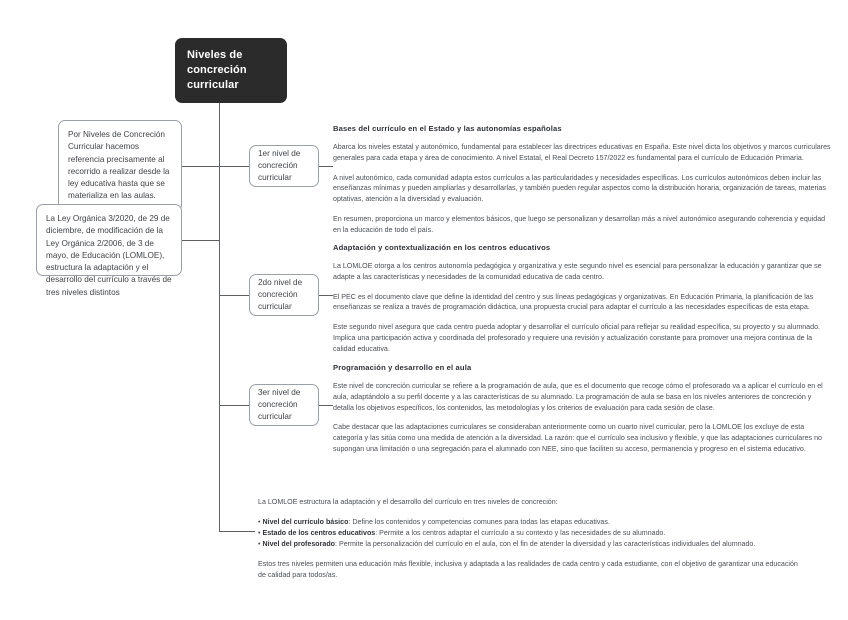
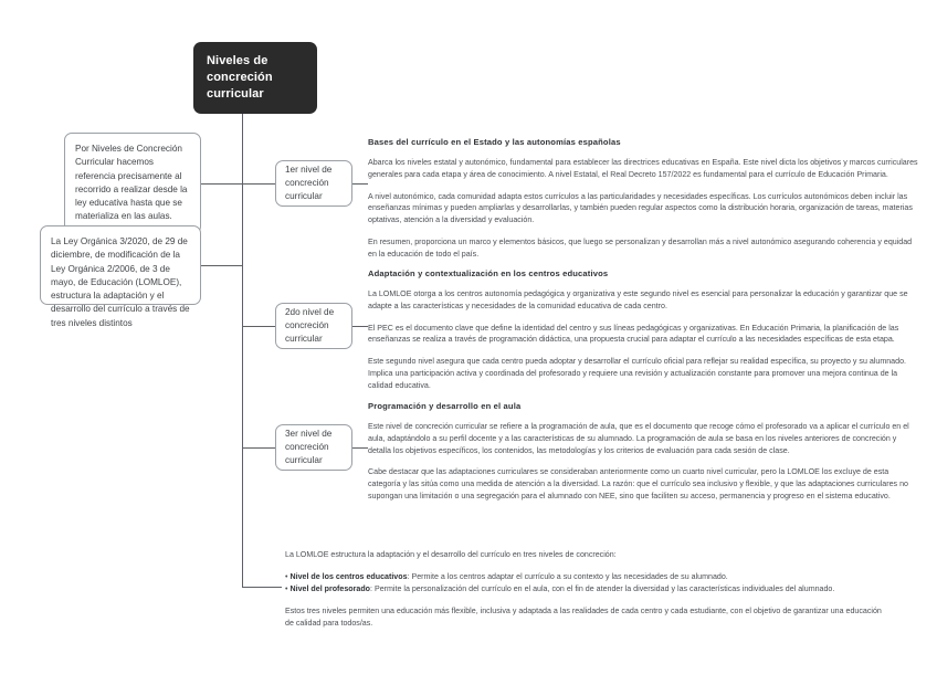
  Niveles de concreción curricular
  Por Niveles de Concreción Curricular hacemos referencia precisamente al recorrido a realizar desde la ley educativa hasta que se materializa en las aulas.
  La Ley Orgánica 3/2020, de 29 de diciembre, de modificación de la Ley Orgánica 2/2006, de 3 de mayo, de Educación (LOMLOE), estructura la adaptación y el desarrollo del currículo a través de tres niveles distintos
  1er nivel de concreción curricular
  2do nivel de concreción curricular
  3er nivel de concreción curricular
  Bases del currículo en el Estado y las autonomías españolas
  Abarca los niveles estatal y autonómico, fundamental para establecer las directrices educativas en España. Este nivel dicta los objetivos y marcos curriculares generales para cada etapa y área de conocimiento. A nivel Estatal, el Real Decreto 157/2022 es fundamental para el currículo de Educación Primaria.
  A nivel autonómico, cada comunidad adapta estos currículos a las particularidades y necesidades específicas. Los currículos autonómicos deben incluir las enseñanzas mínimas y pueden ampliarlas y desarrollarlas, y también pueden regular aspectos como la distribución horaria, organización de tareas, materias optativas, atención a la diversidad y evaluación.
  En resumen, proporciona un marco y elementos básicos, que luego se personalizan y desarrollan más a nivel autonómico asegurando coherencia y equidad en la educación de todo el país.
  Adaptación y contextualización en los centros educativos
  La LOMLOE otorga a los centros autonomía pedagógica y organizativa y este segundo nivel es esencial para personalizar la educación y garantizar que se adapte a las características y necesidades de la comunidad educativa de cada centro.
  El PEC es el documento clave que define la identidad del centro y sus líneas pedagógicas y organizativas. En Educación Primaria, la planificación de las enseñanzas se realiza a través de programación didáctica, una propuesta crucial para adaptar el currículo a las necesidades específicas de esta etapa.
  Este segundo nivel asegura que cada centro pueda adoptar y desarrollar el currículo oficial para reflejar su realidad específica, su proyecto y su alumnado. Implica una participación activa y coordinada del profesorado y requiere una revisión y actualización constante para promover una mejora continua de la calidad educativa.
  Programación y desarrollo en el aula
  Este nivel de concreción curricular se refiere a la programación de aula, que es el documento que recoge cómo el profesorado va a aplicar el currículo en el aula, adaptándolo a su perfil docente y a las características de su alumnado. La programación de aula se basa en los niveles anteriores de concreción y detalla los objetivos específicos, los contenidos, las metodologías y los criterios de evaluación para cada sesión de clase.
  Cabe destacar que las adaptaciones curriculares se consideraban anteriormente como un cuarto nivel curricular, pero la LOMLOE los excluye de esta categoría y las sitúa como una medida de atención a la diversidad. La razón: que el currículo sea inclusivo y flexible, y que las adaptaciones curriculares no supongan una limitación o una segregación para el alumnado con NEE, sino que faciliten su acceso, permanencia y progreso en el sistema educativo.
  La LOMLOE estructura la adaptación y el desarrollo del currículo en tres niveles de concreción:
- • Nivel del currículo básico: Define los contenidos y competencias comunes para todas las etapas educativas.
- • Estado de los centros educativos: Permite a los centros adaptar el currículo a su contexto y las necesidades de su alumnado.
+ • Nivel de los centros educativos: Permite a los centros adaptar el currículo a su contexto y las necesidades de su alumnado.
  • Nivel del profesorado: Permite la personalización del currículo en el aula, con el fin de atender la diversidad y las características individuales del alumnado.
  Estos tres niveles permiten una educación más flexible, inclusiva y adaptada a las realidades de cada centro y cada estudiante, con el objetivo de garantizar una educación de calidad para todos/as.
